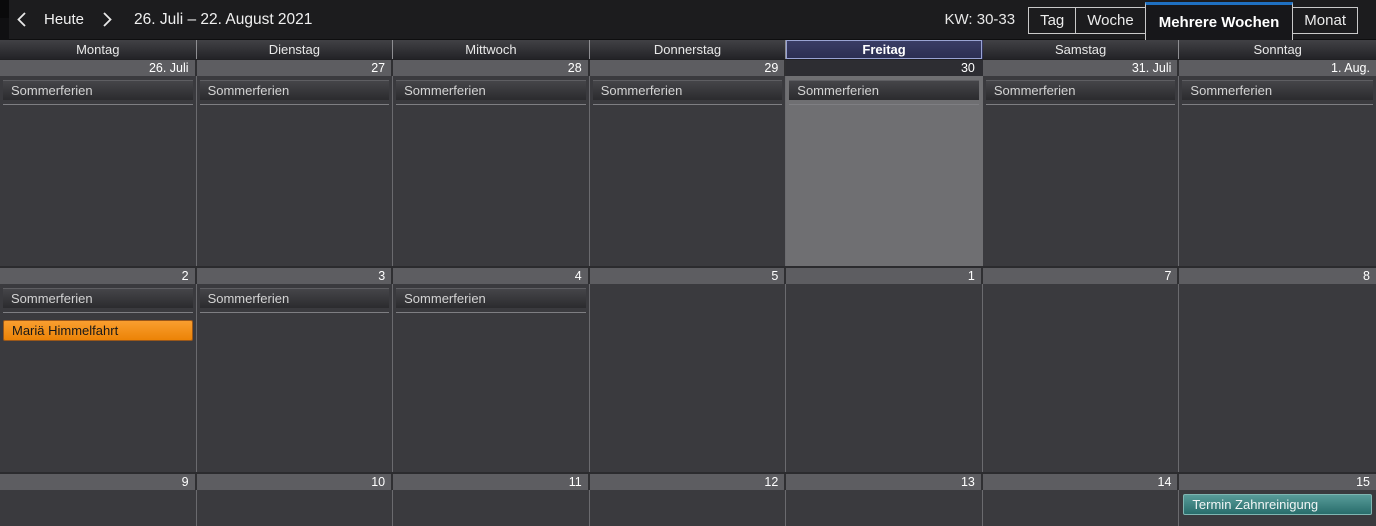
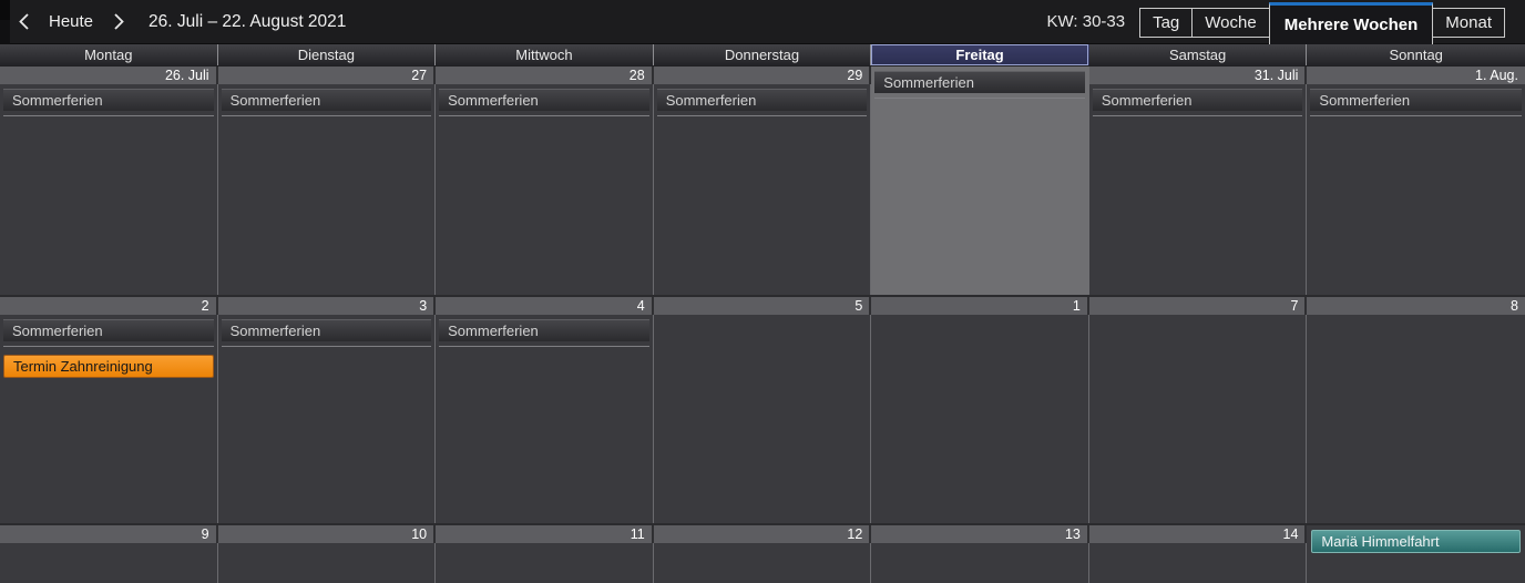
  Heute
  26. Juli – 22. August 2021
  KW: 30-33
  Tag
  Woche
  Mehrere Wochen
  Monat
  Montag
  Dienstag
  Mittwoch
  Donnerstag
  Freitag
  Samstag
  Sonntag
  26. Juli
  Sommerferien
  27
  Sommerferien
  28
  Sommerferien
  29
  Sommerferien
- 30
  Sommerferien
  31. Juli
  Sommerferien
  1. Aug.
  Sommerferien
  2
  Sommerferien
- Mariä Himmelfahrt
+ Termin Zahnreinigung
  3
  Sommerferien
  4
  Sommerferien
  5
  1
  7
  8
  9
  10
  11
  12
  13
  14
- 15
- Termin Zahnreinigung
+ Mariä Himmelfahrt
